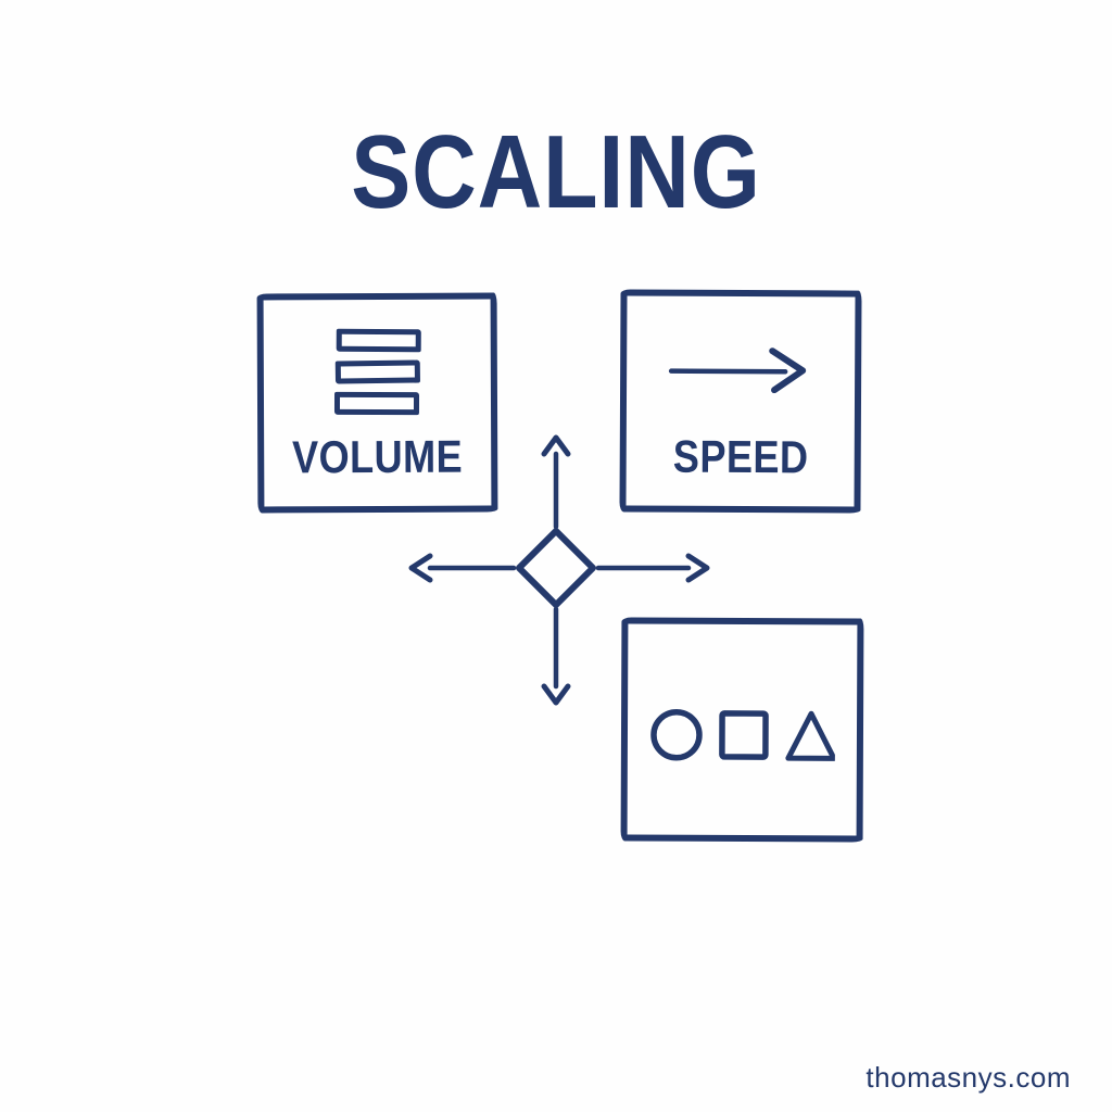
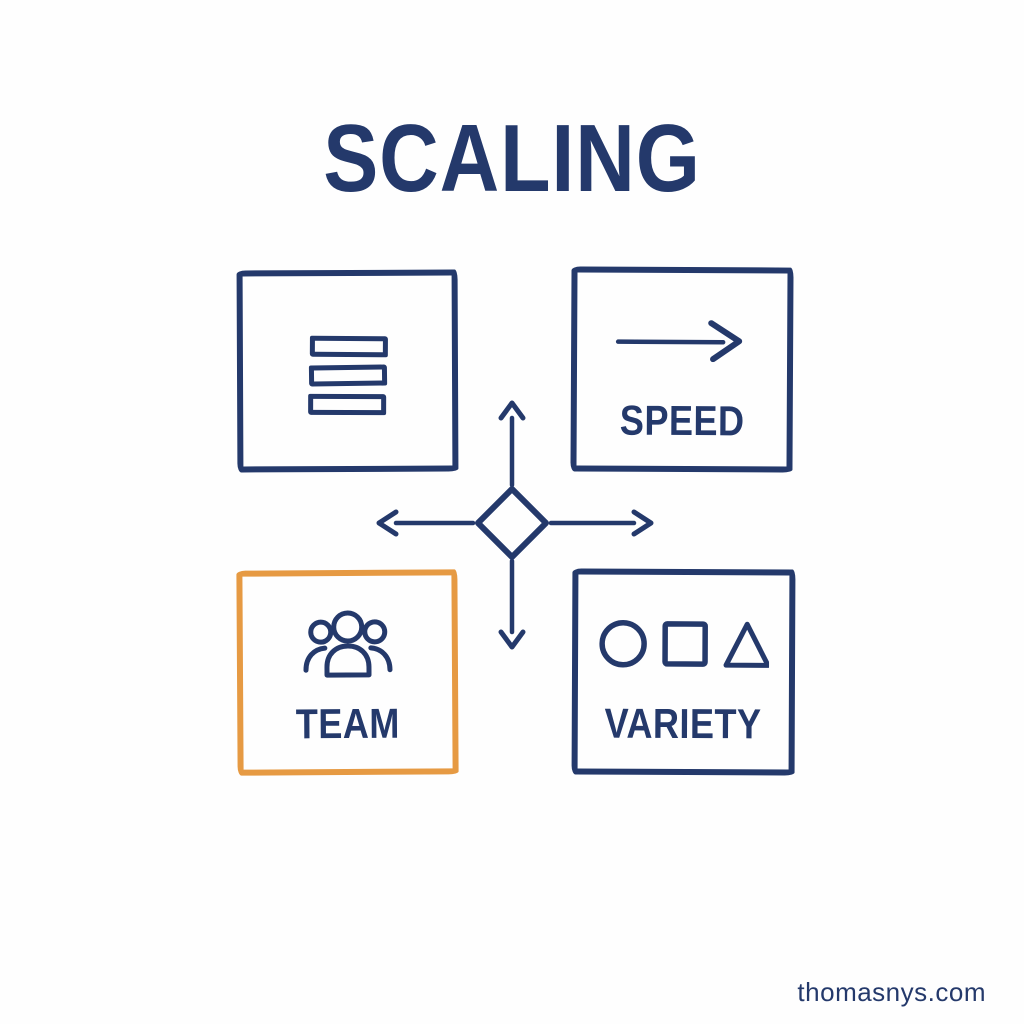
  SCALING
- VOLUME
  SPEED
+ TEAM
+ VARIETY
  thomasnys.com
